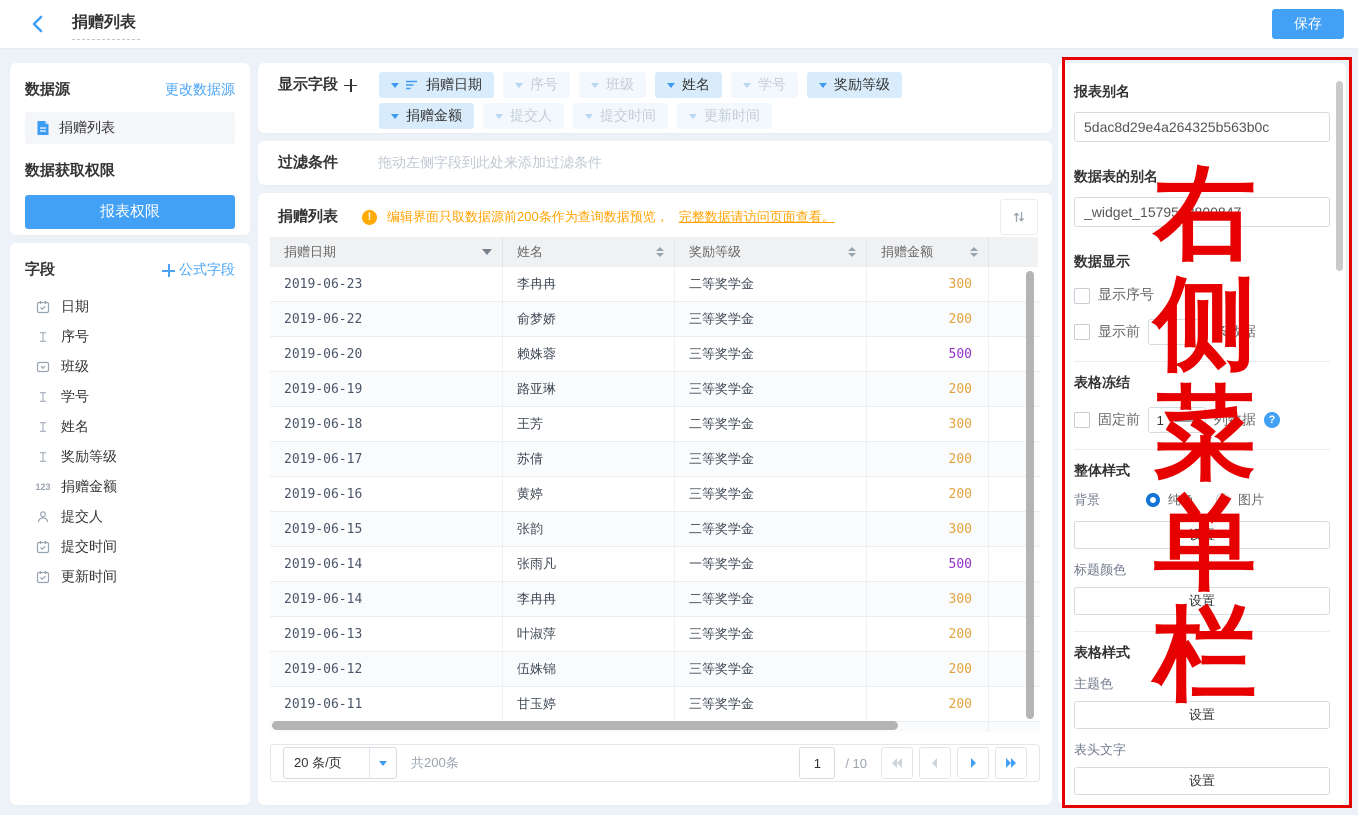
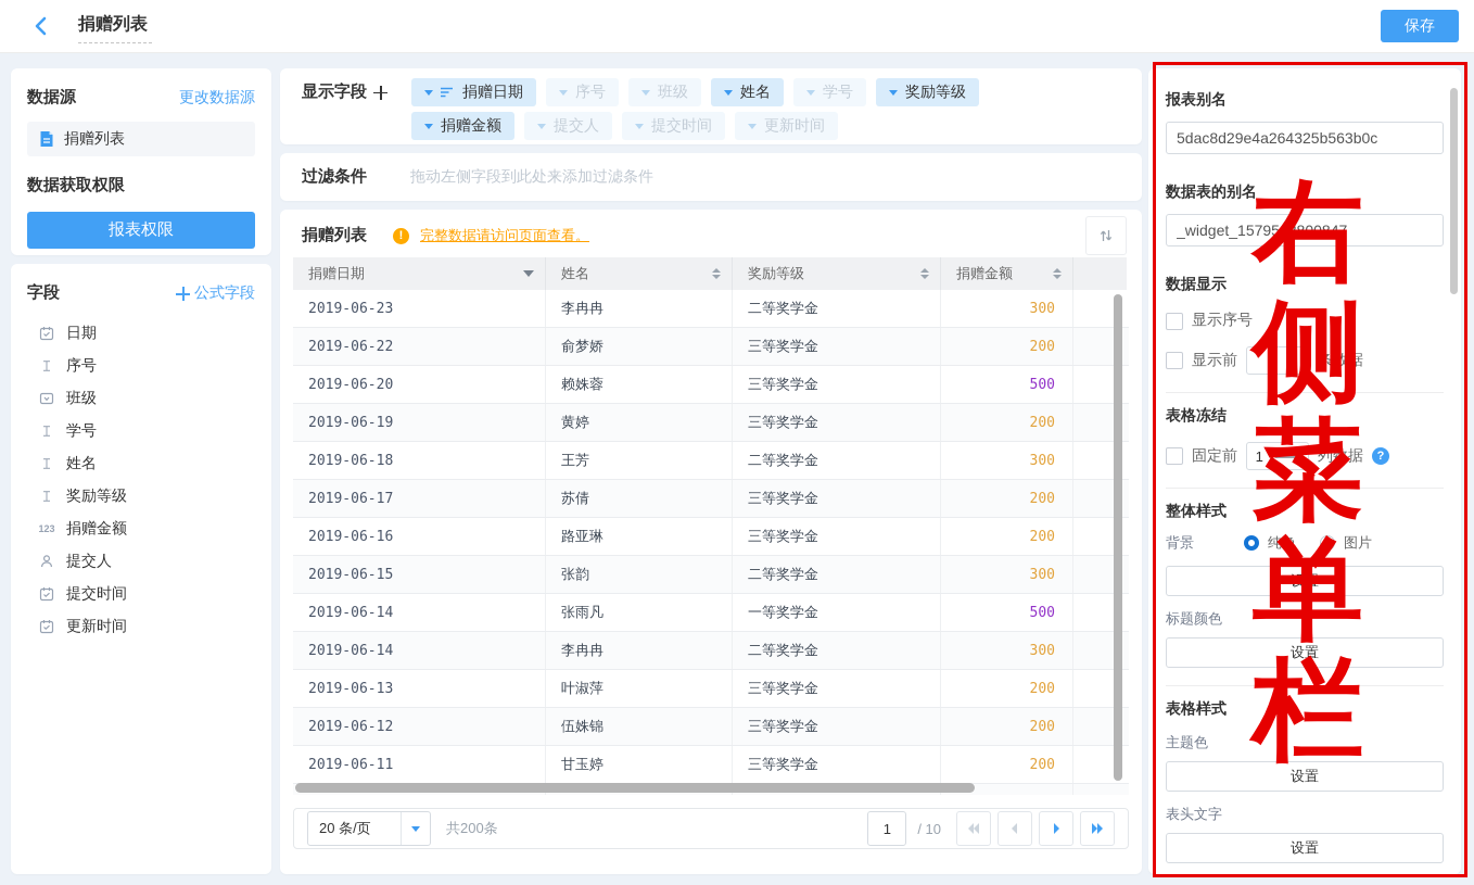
  捐赠列表
  保存
  数据源
  更改数据源
  捐赠列表
  数据获取权限
  报表权限
  字段
  公式字段
  日期
  序号
  班级
  学号
  姓名
  奖励等级
  123
  捐赠金额
  提交人
  提交时间
  更新时间
  显示字段
  捐赠日期
  序号
  班级
  姓名
  学号
  奖励等级
  捐赠金额
  提交人
  提交时间
  更新时间
  过滤条件
  拖动左侧字段到此处来添加过滤条件
  捐赠列表
  !
- 编辑界面只取数据源前200条作为查询数据预览，
  完整数据请访问页面查看。
  捐赠日期
  姓名
  奖励等级
  捐赠金额
  2019-06-23
  李冉冉
  二等奖学金
  300
  2019-06-22
  俞梦娇
  三等奖学金
  200
  2019-06-20
  赖姝蓉
  三等奖学金
  500
  2019-06-19
- 路亚琳
+ 黄婷
  三等奖学金
  200
  2019-06-18
  王芳
  二等奖学金
  300
  2019-06-17
  苏倩
  三等奖学金
  200
  2019-06-16
- 黄婷
+ 路亚琳
  三等奖学金
  200
  2019-06-15
  张韵
  二等奖学金
  300
  2019-06-14
  张雨凡
  一等奖学金
  500
  2019-06-14
  李冉冉
  二等奖学金
  300
  2019-06-13
  叶淑萍
  三等奖学金
  200
  2019-06-12
  伍姝锦
  三等奖学金
  200
  2019-06-11
  甘玉婷
  三等奖学金
  200
  20 条/页
  共200条
  1
  / 10
  报表别名
  5dac8d29e4a264325b563b0c
  数据表的别名
  _widget_1579592800847
  数据显示
  显示序号
  显示前
  条数据
  表格冻结
  固定前
  1
  列数据
  整体样式
  背景
  纯色
  图片
  设置
  标题颜色
  设置
  表格样式
  主题色
  设置
  表头文字
  设置
  右
  侧
  菜
  单
  栏
